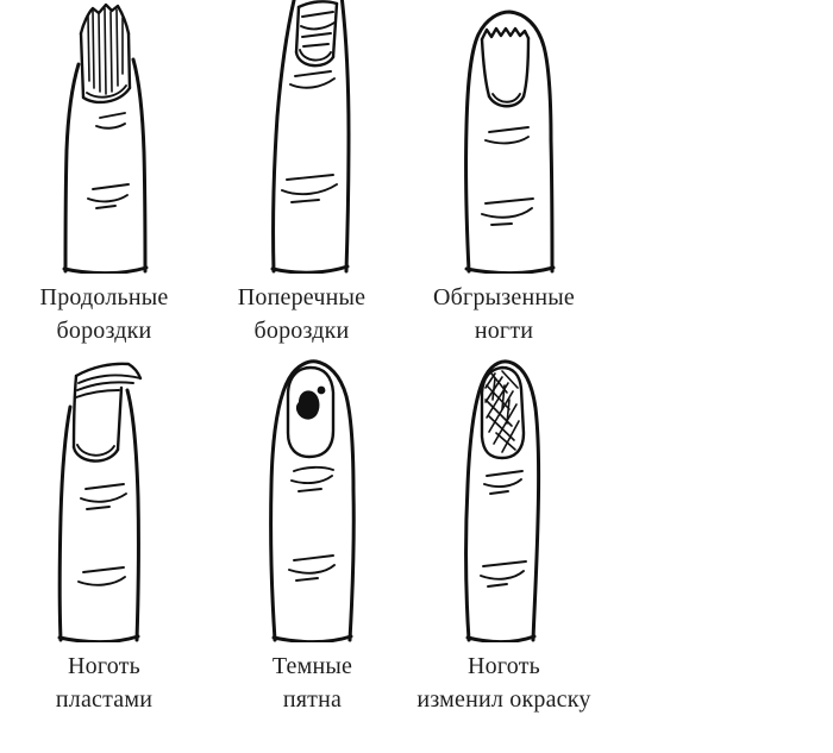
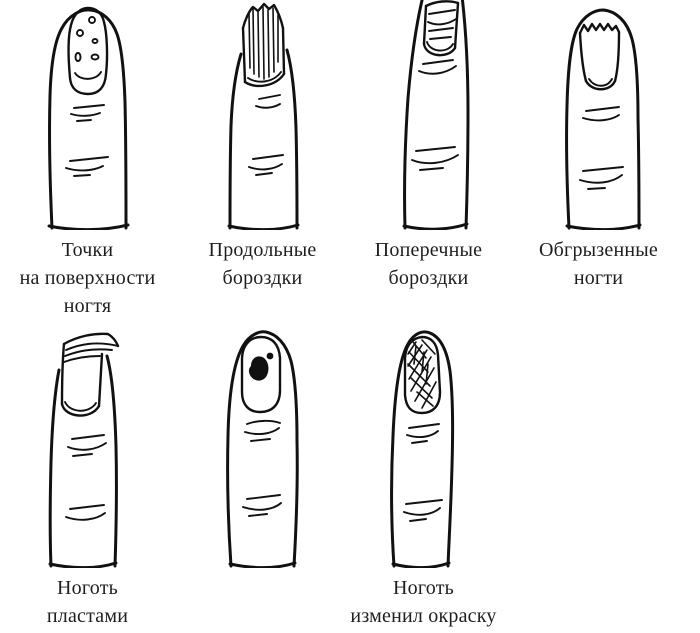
+ Точки
+ на поверхности
+ ногтя
  Продольные
  бороздки
  Поперечные
  бороздки
  Обгрызенные
  ногти
  Ноготь
  пластами
- Темные
- пятна
  Ноготь
  изменил окраску
